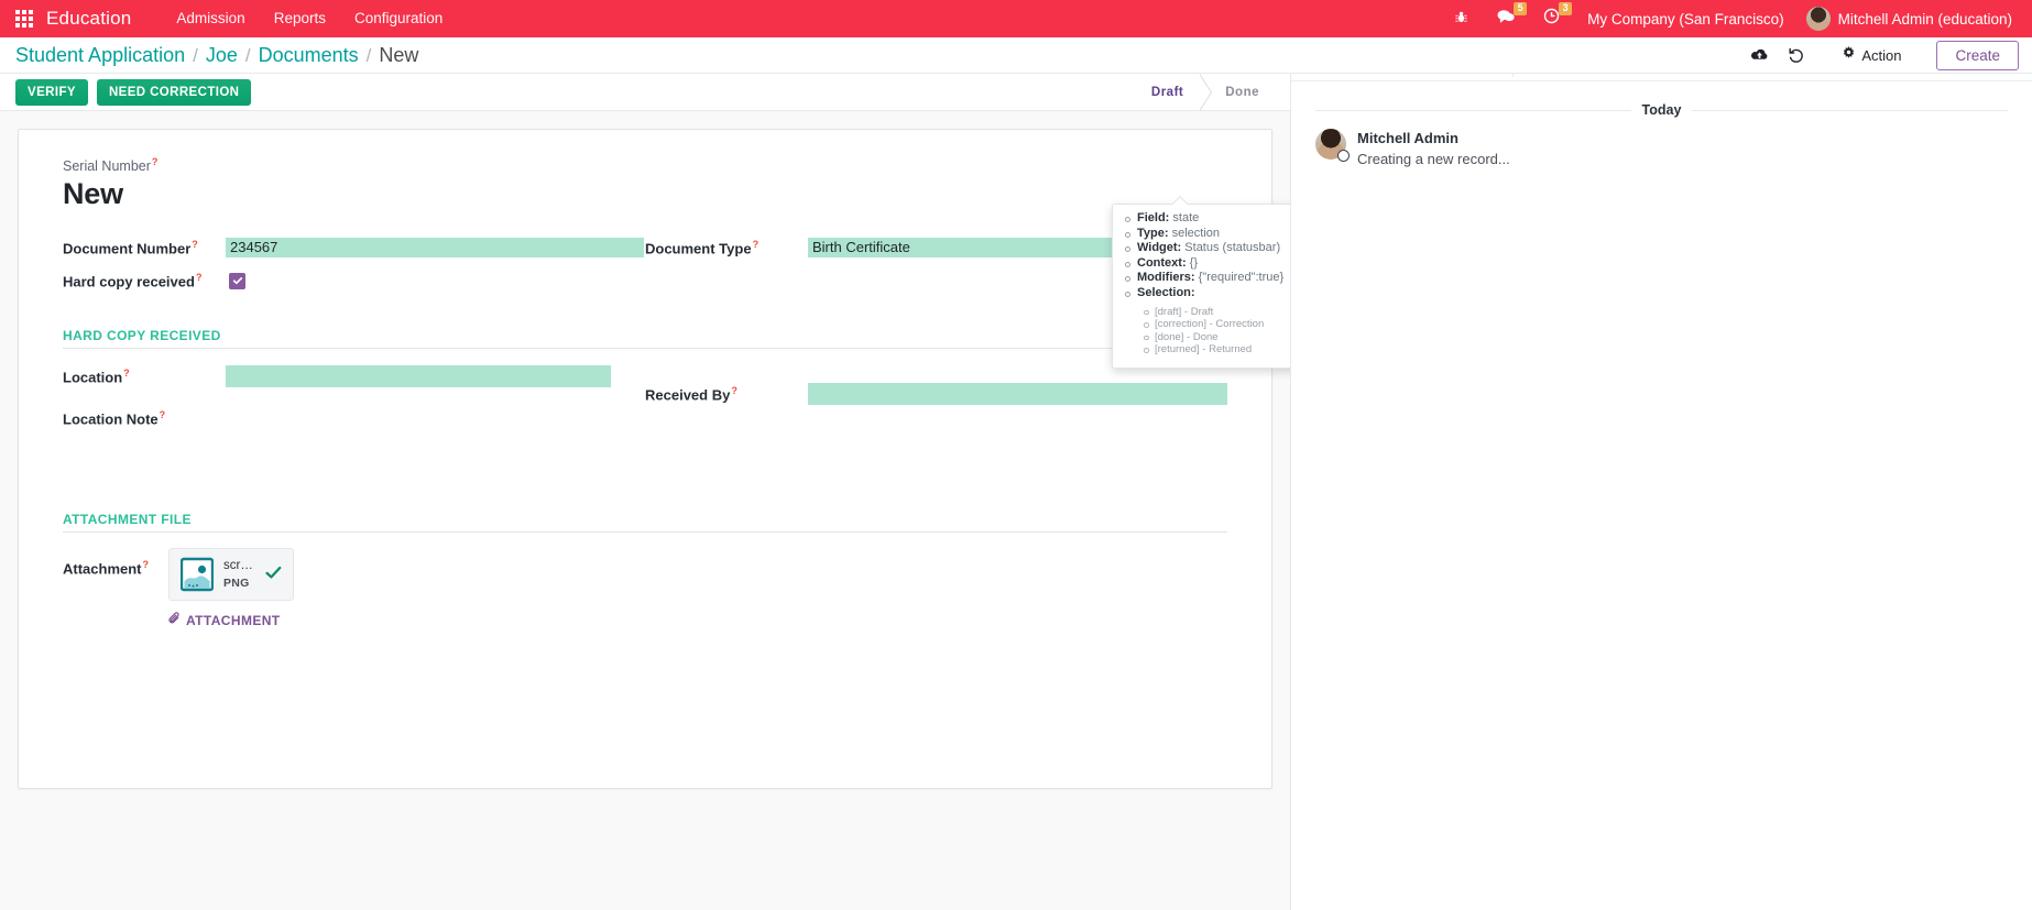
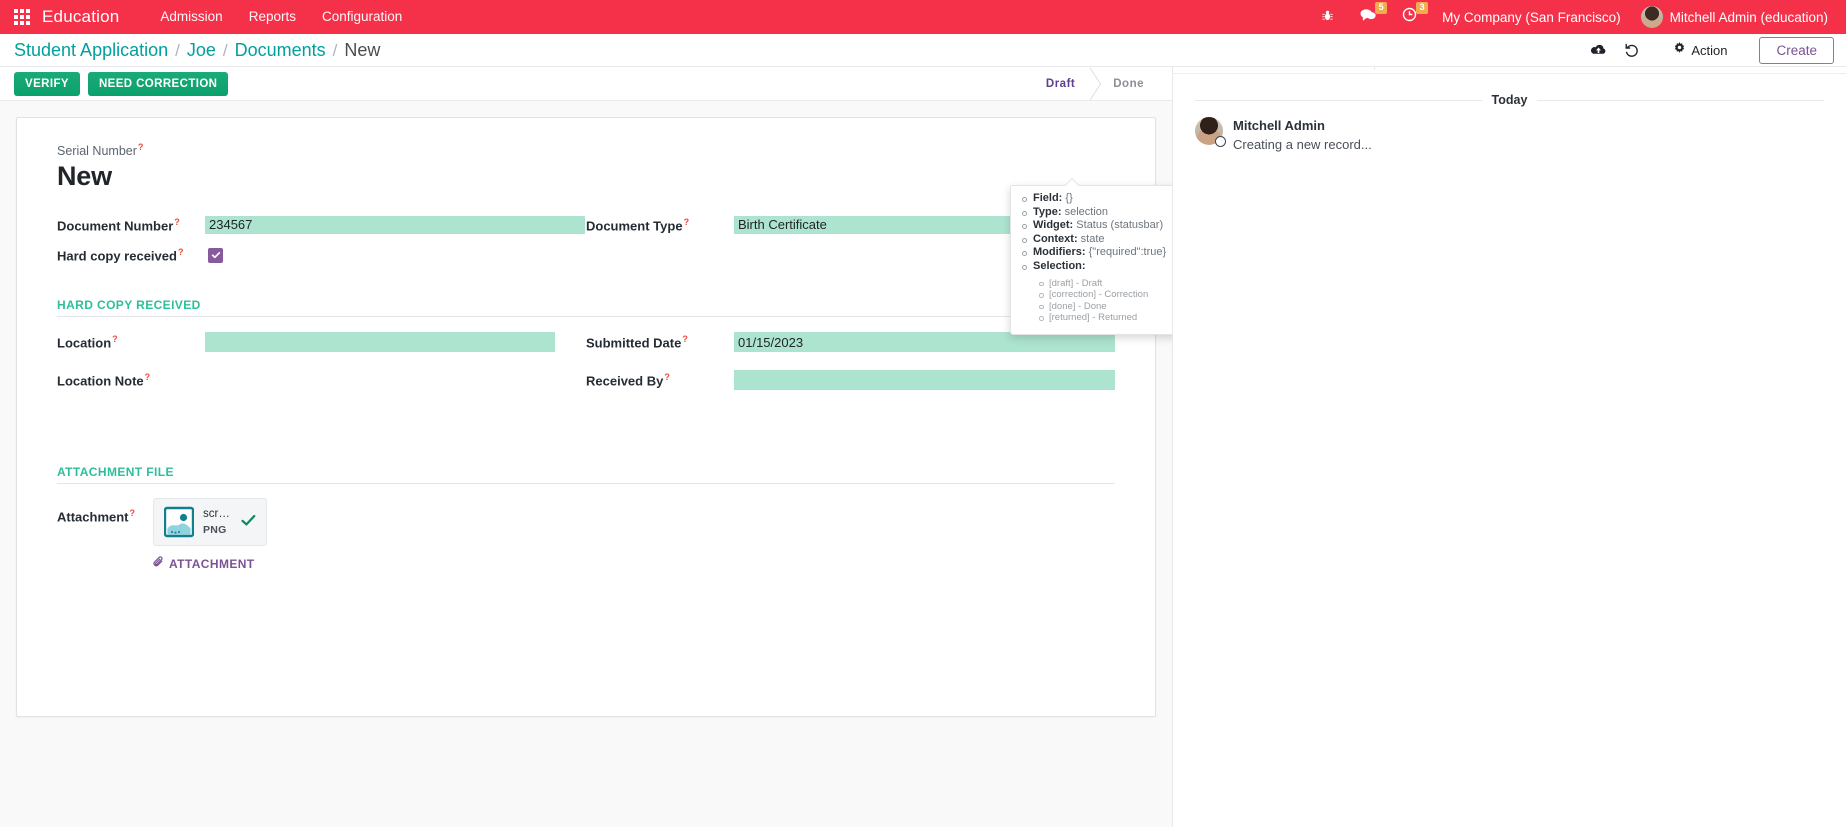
  Education
  Admission
  Reports
  Configuration
  5
  3
  My Company (San Francisco)
  Mitchell Admin (education)
  Student Application
  /
  Joe
  /
  Documents
  /
  New
  Action
  Create
  VERIFY
  NEED CORRECTION
  Draft
  Done
  Serial Number?
  New
  Document Number?
  234567
  Hard copy received?
  Document Type?
  Birth Certificate
  HARD COPY RECEIVED
  Location?
  Location Note?
+ Submitted Date?
+ 01/15/2023
  Received By?
  ATTACHMENT FILE
  Attachment?
  scr…
  PNG
  ATTACHMENT
- Field: state
+ Field: {}
  Type: selection
  Widget: Status (statusbar)
- Context: {}
+ Context: state
  Modifiers: {"required":true}
  Selection:
  [draft] - Draft
  [correction] - Correction
  [done] - Done
  [returned] - Returned
  Today
  Mitchell Admin
  Creating a new record...
